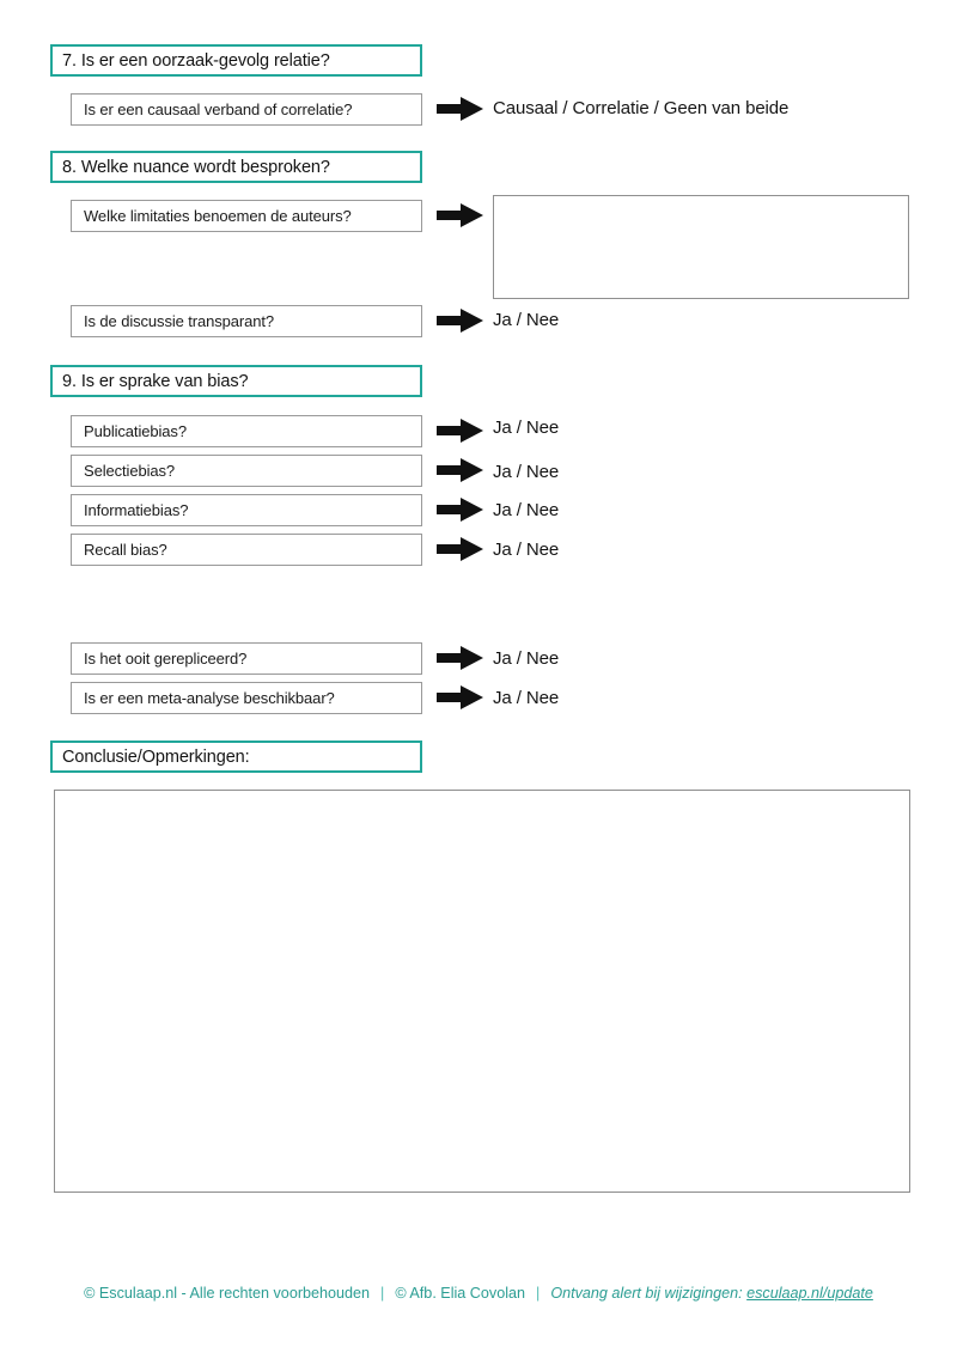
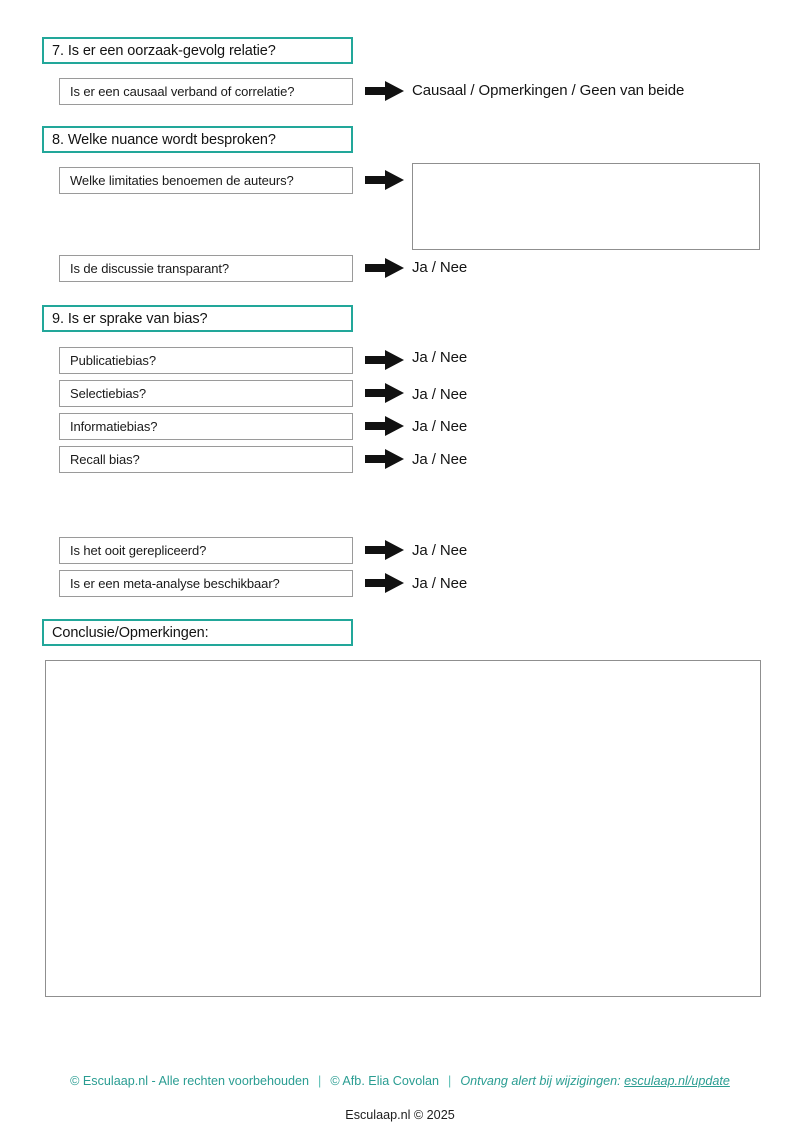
  7. Is er een oorzaak-gevolg relatie?
  Is er een causaal verband of correlatie?
- Causaal / Correlatie / Geen van beide
+ Causaal / Opmerkingen / Geen van beide
  8. Welke nuance wordt besproken?
  Welke limitaties benoemen de auteurs?
  Is de discussie transparant?
  Ja / Nee
  9. Is er sprake van bias?
  Publicatiebias?
  Ja / Nee
  Selectiebias?
  Ja / Nee
  Informatiebias?
  Ja / Nee
  Recall bias?
  Ja / Nee
  Is het ooit gerepliceerd?
  Ja / Nee
  Is er een meta-analyse beschikbaar?
  Ja / Nee
  Conclusie/Opmerkingen:
  © Esculaap.nl - Alle rechten voorbehouden | © Afb. Elia Covolan | Ontvang alert bij wijzigingen: esculaap.nl/update
+ Esculaap.nl © 2025
